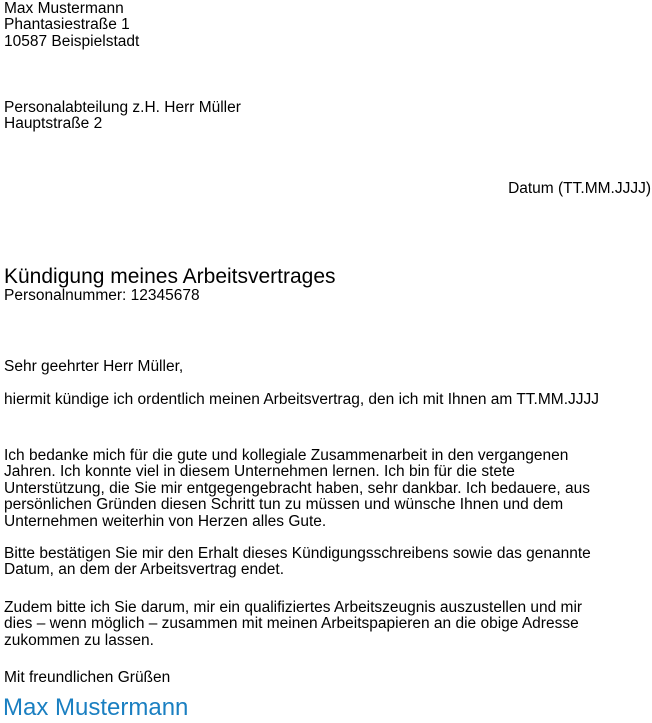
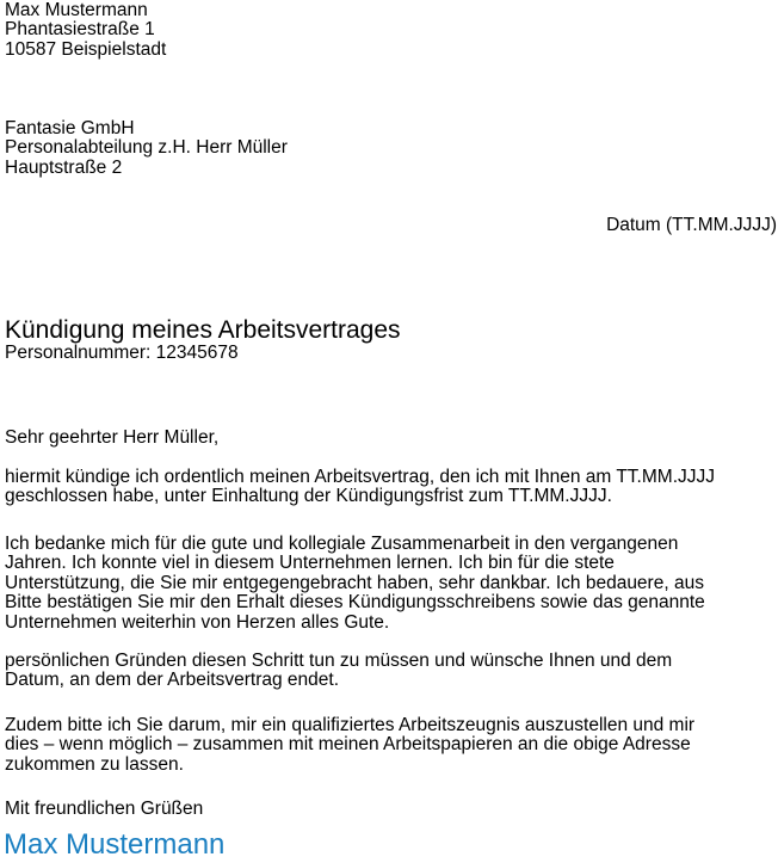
  Max Mustermann
  Phantasiestraße 1
  10587 Beispielstadt
+ Fantasie GmbH
  Personalabteilung z.H. Herr Müller
  Hauptstraße 2
  Datum (TT.MM.JJJJ)
  Kündigung meines Arbeitsvertrages
  Personalnummer: 12345678
  Sehr geehrter Herr Müller,
  hiermit kündige ich ordentlich meinen Arbeitsvertrag, den ich mit Ihnen am TT.MM.JJJJ
+ geschlossen habe, unter Einhaltung der Kündigungsfrist zum TT.MM.JJJJ.
  Ich bedanke mich für die gute und kollegiale Zusammenarbeit in den vergangenen
  Jahren. Ich konnte viel in diesem Unternehmen lernen. Ich bin für die stete
  Unterstützung, die Sie mir entgegengebracht haben, sehr dankbar. Ich bedauere, aus
- persönlichen Gründen diesen Schritt tun zu müssen und wünsche Ihnen und dem
+ Bitte bestätigen Sie mir den Erhalt dieses Kündigungsschreibens sowie das genannte
  Unternehmen weiterhin von Herzen alles Gute.
- Bitte bestätigen Sie mir den Erhalt dieses Kündigungsschreibens sowie das genannte
+ persönlichen Gründen diesen Schritt tun zu müssen und wünsche Ihnen und dem
  Datum, an dem der Arbeitsvertrag endet.
  Zudem bitte ich Sie darum, mir ein qualifiziertes Arbeitszeugnis auszustellen und mir
  dies – wenn möglich – zusammen mit meinen Arbeitspapieren an die obige Adresse
  zukommen zu lassen.
  Mit freundlichen Grüßen
  Max Mustermann
